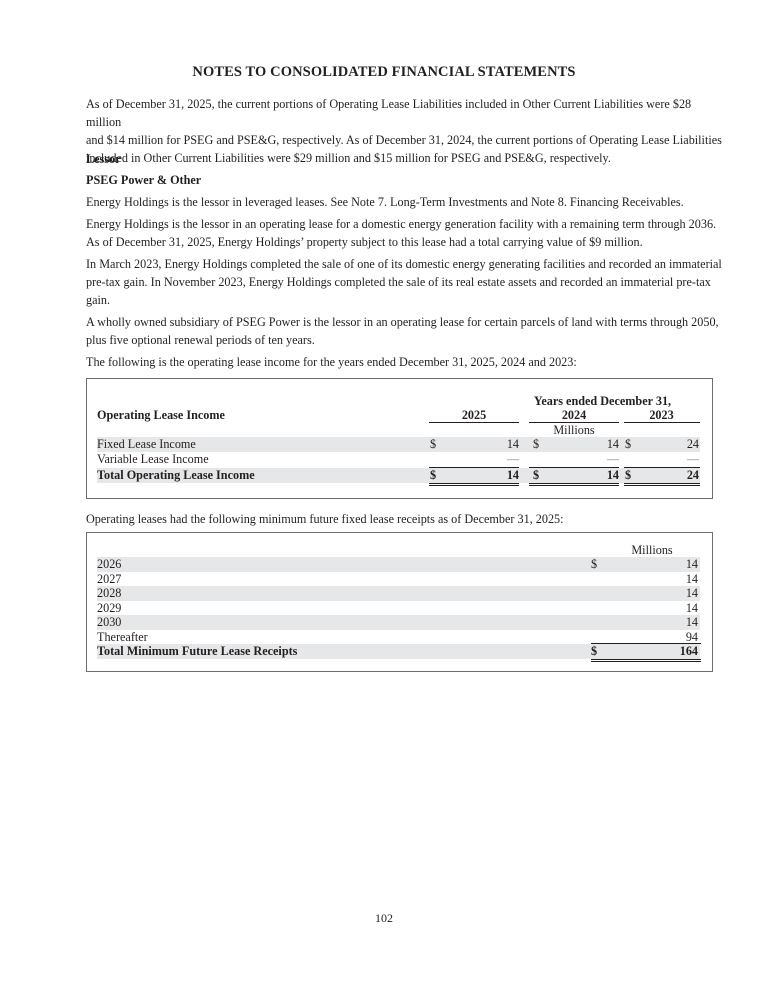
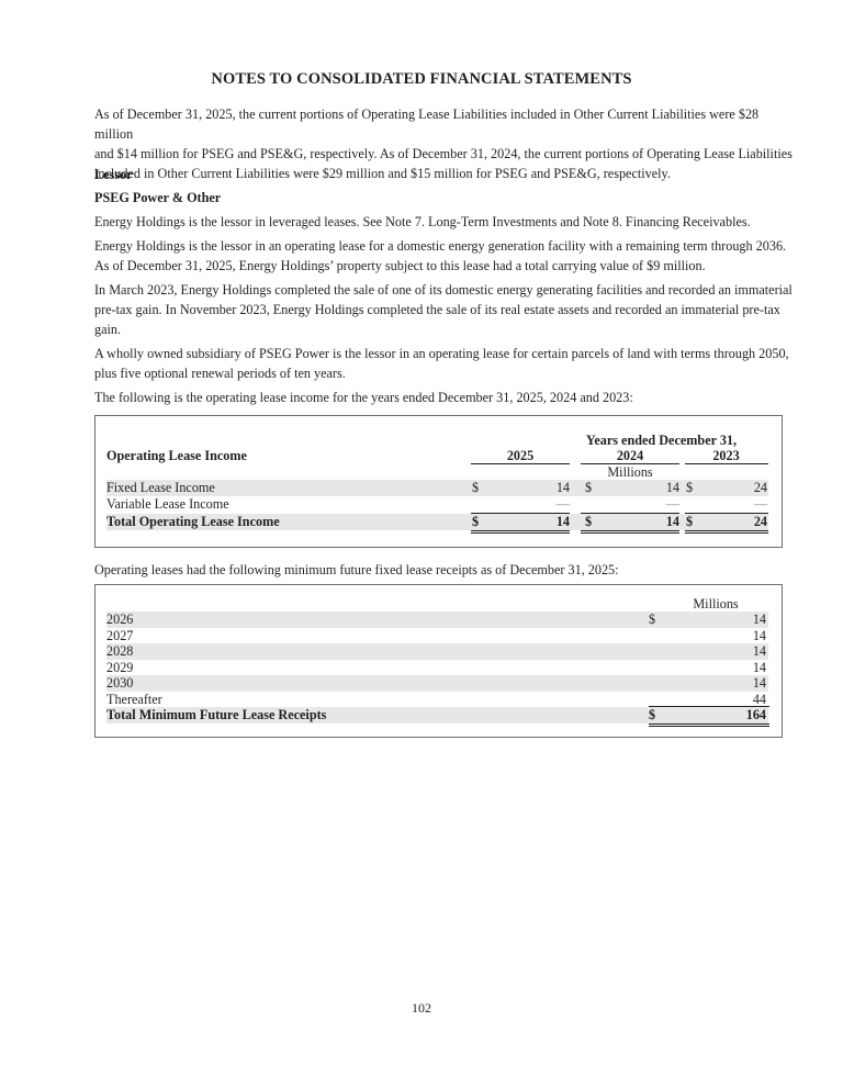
  NOTES TO CONSOLIDATED FINANCIAL STATEMENTS
  As of December 31, 2025, the current portions of Operating Lease Liabilities included in Other Current Liabilities were $28 million
  and $14 million for PSEG and PSE&G, respectively. As of December 31, 2024, the current portions of Operating Lease Liabilities
  included in Other Current Liabilities were $29 million and $15 million for PSEG and PSE&G, respectively.
  Lessor
  PSEG Power & Other
  Energy Holdings is the lessor in leveraged leases. See Note 7. Long-Term Investments and Note 8. Financing Receivables.
  Energy Holdings is the lessor in an operating lease for a domestic energy generation facility with a remaining term through 2036.
  As of December 31, 2025, Energy Holdings’ property subject to this lease had a total carrying value of $9 million.
  In March 2023, Energy Holdings completed the sale of one of its domestic energy generating facilities and recorded an immaterial
  pre-tax gain. In November 2023, Energy Holdings completed the sale of its real estate assets and recorded an immaterial pre-tax
  gain.
  A wholly owned subsidiary of PSEG Power is the lessor in an operating lease for certain parcels of land with terms through 2050,
  plus five optional renewal periods of ten years.
  The following is the operating lease income for the years ended December 31, 2025, 2024 and 2023:
  Years ended December 31,
  Operating Lease Income
  2025
  2024
  2023
  Millions
  Fixed Lease Income
  $
  14
  $
  14
  $
  24
  Variable Lease Income
  —
  —
  —
  Total Operating Lease Income
  $
  14
  $
  14
  $
  24
  Operating leases had the following minimum future fixed lease receipts as of December 31, 2025:
  Millions
  2026
  $
  14
  2027
  14
  2028
  14
  2029
  14
  2030
  14
  Thereafter
- 94
+ 44
  Total Minimum Future Lease Receipts
  $
  164
  102
